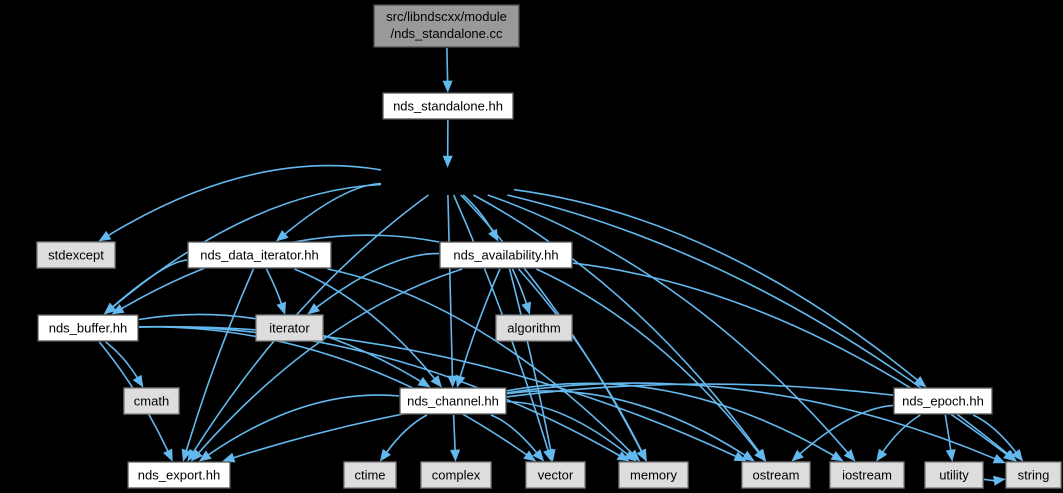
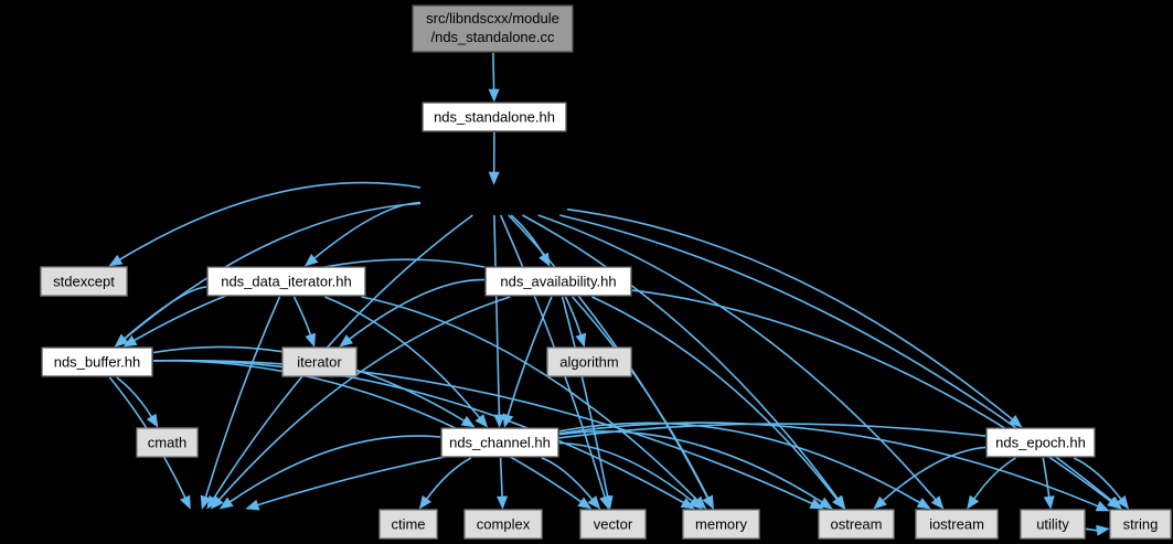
  src/libndscxx/module /nds_standalone.cc
  nds_standalone.hh
  stdexcept
  nds_data_iterator.hh
  nds_availability.hh
  nds_buffer.hh
  iterator
  algorithm
  cmath
  nds_channel.hh
  nds_epoch.hh
- nds_export.hh
  ctime
  complex
  vector
  memory
  ostream
  iostream
  utility
  string
